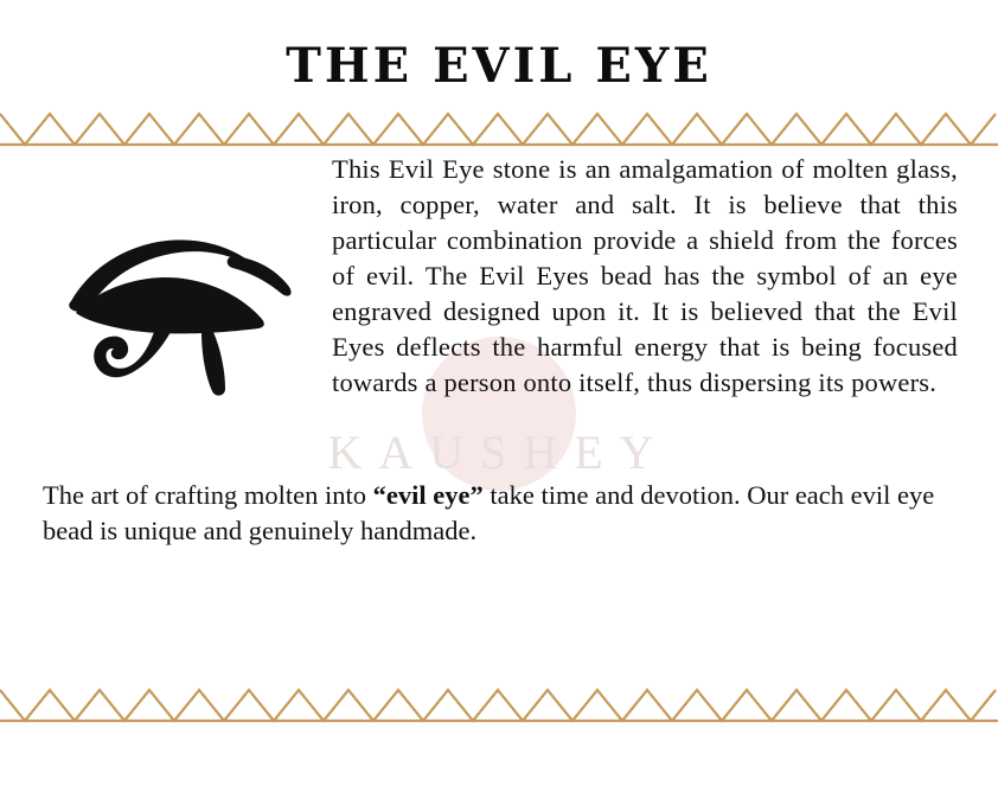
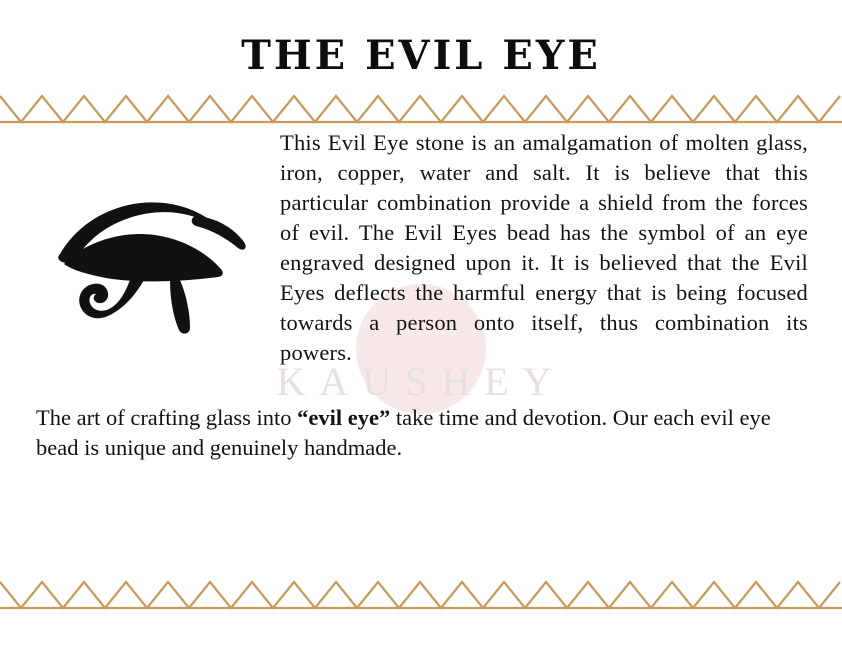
  THE EVIL EYE
  KAUSHEY
- This Evil Eye stone is an amalgamation of molten glass, iron, copper, water and salt. It is believe that this particular combination provide a shield from the forces of evil. The Evil Eyes bead has the symbol of an eye engraved designed upon it. It is believed that the Evil Eyes deflects the harmful energy that is being focused towards a person onto itself, thus dispersing its powers.
+ This Evil Eye stone is an amalgamation of molten glass, iron, copper, water and salt. It is believe that this particular combination provide a shield from the forces of evil. The Evil Eyes bead has the symbol of an eye engraved designed upon it. It is believed that the Evil Eyes deflects the harmful energy that is being focused towards a person onto itself, thus combination its powers.
- The art of crafting molten into “evil eye” take time and devotion. Our each evil eye bead is unique and genuinely handmade.
+ The art of crafting glass into “evil eye” take time and devotion. Our each evil eye bead is unique and genuinely handmade.
